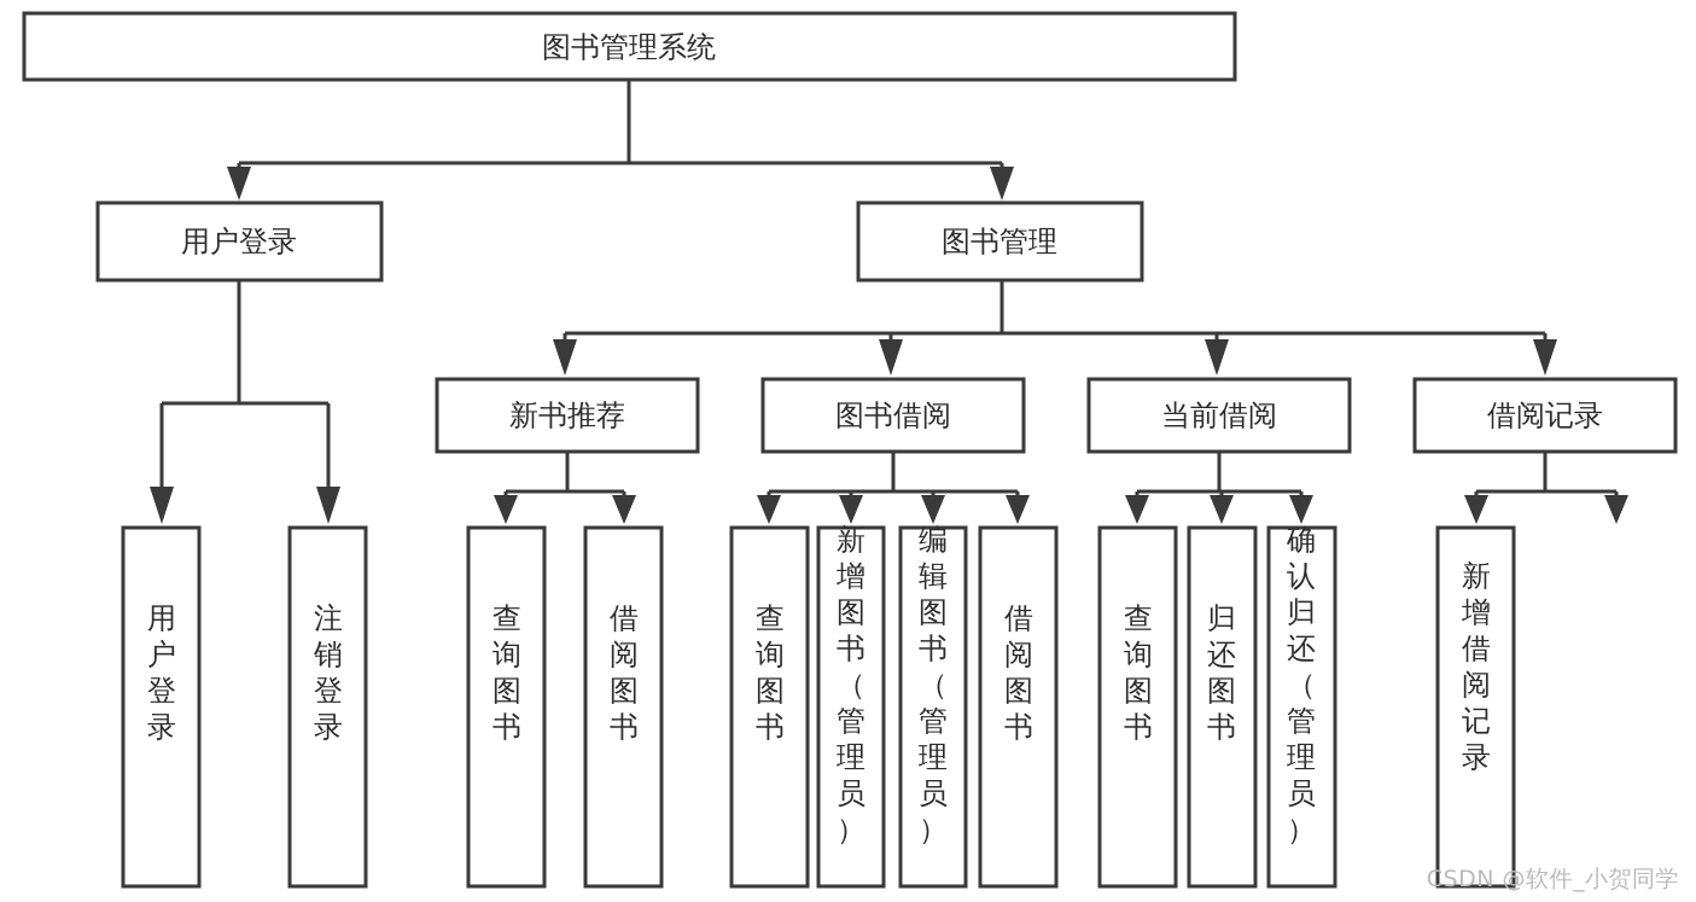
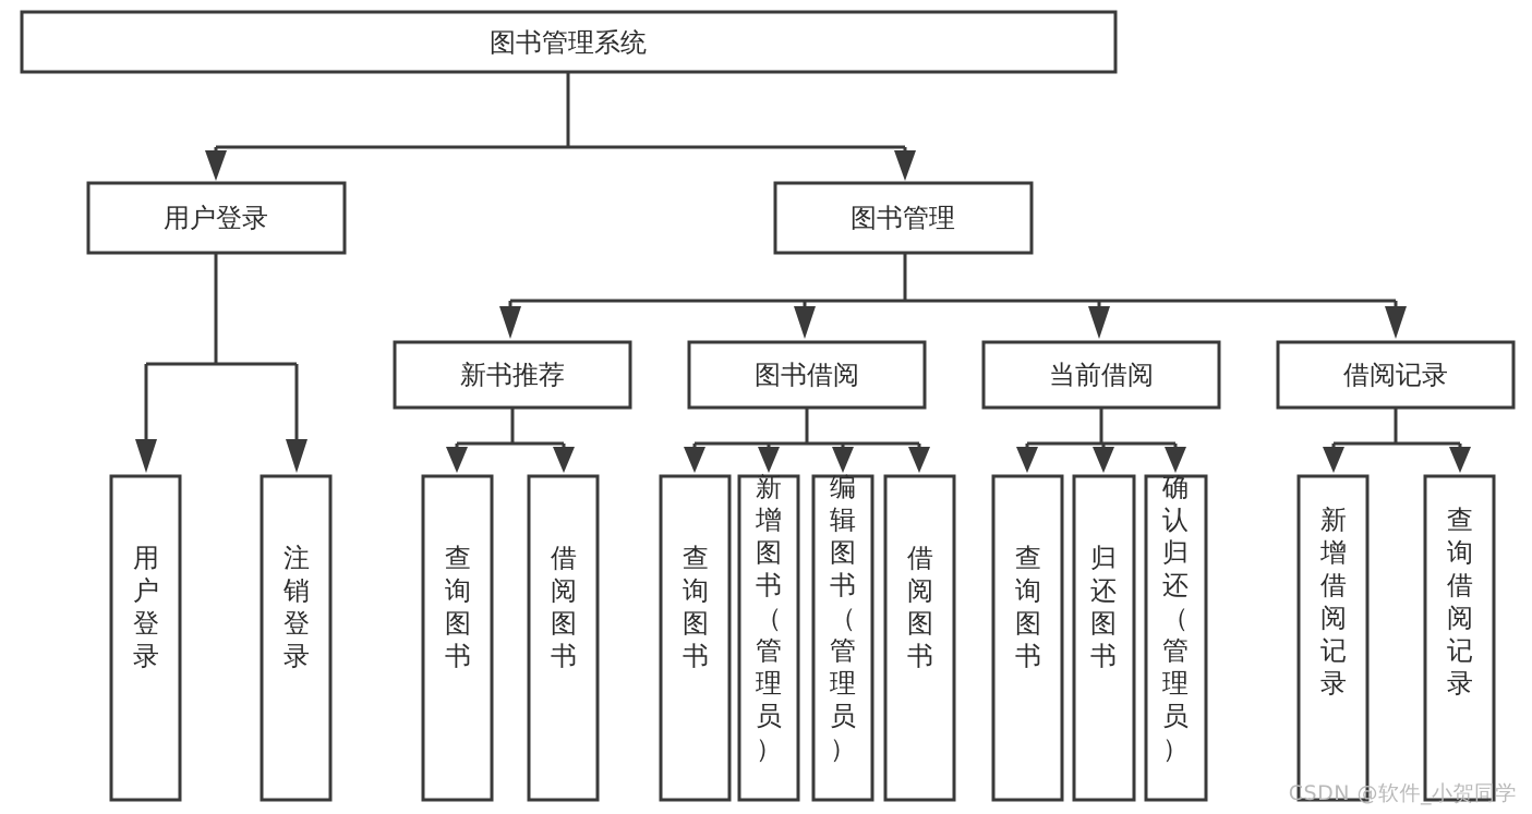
  图书管理系统
  用户登录
  图书管理
  新书推荐
  图书借阅
  当前借阅
  借阅记录
  用户登录
  注销登录
  查询图书
  借阅图书
  查询图书
  新增图书（管理员）
  编辑图书（管理员）
  借阅图书
  查询图书
  归还图书
  确认归还（管理员）
  新增借阅记录
+ 查询借阅记录
  CSDN @软件_小贺同学
